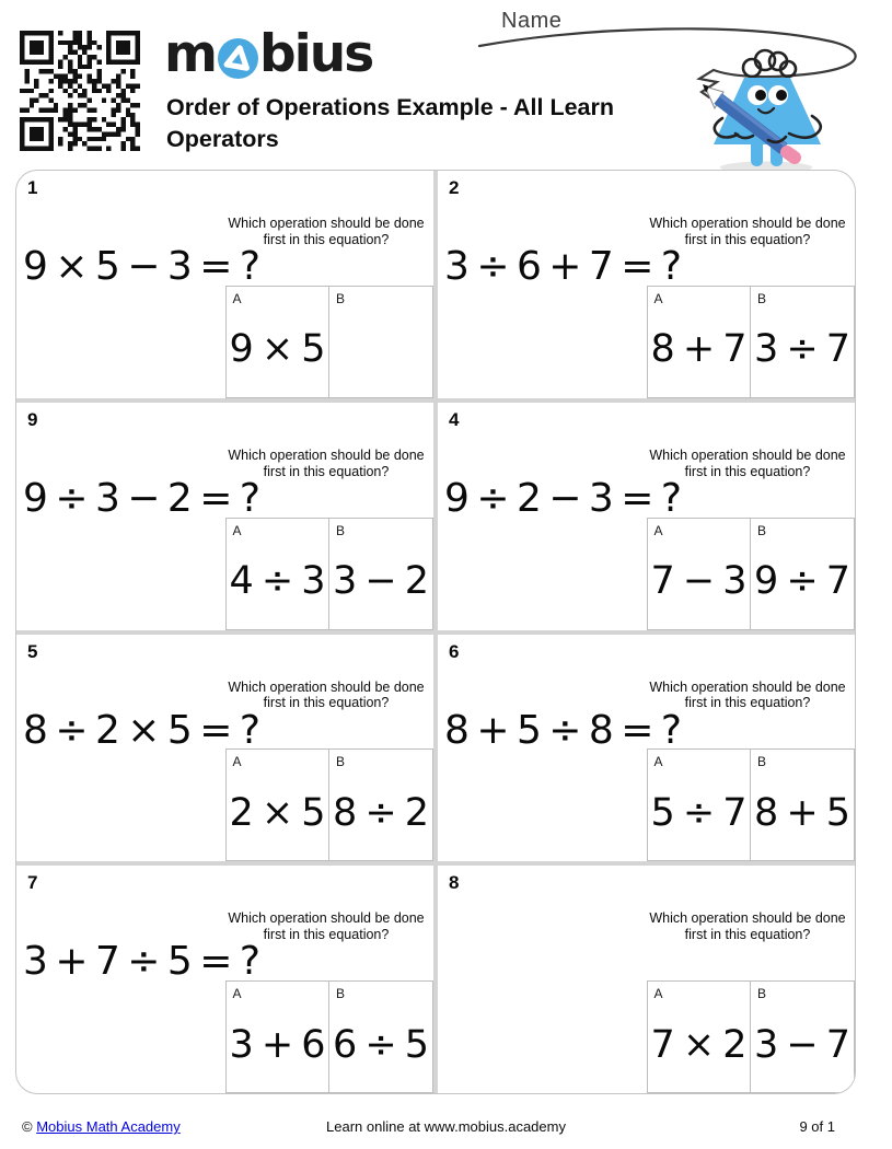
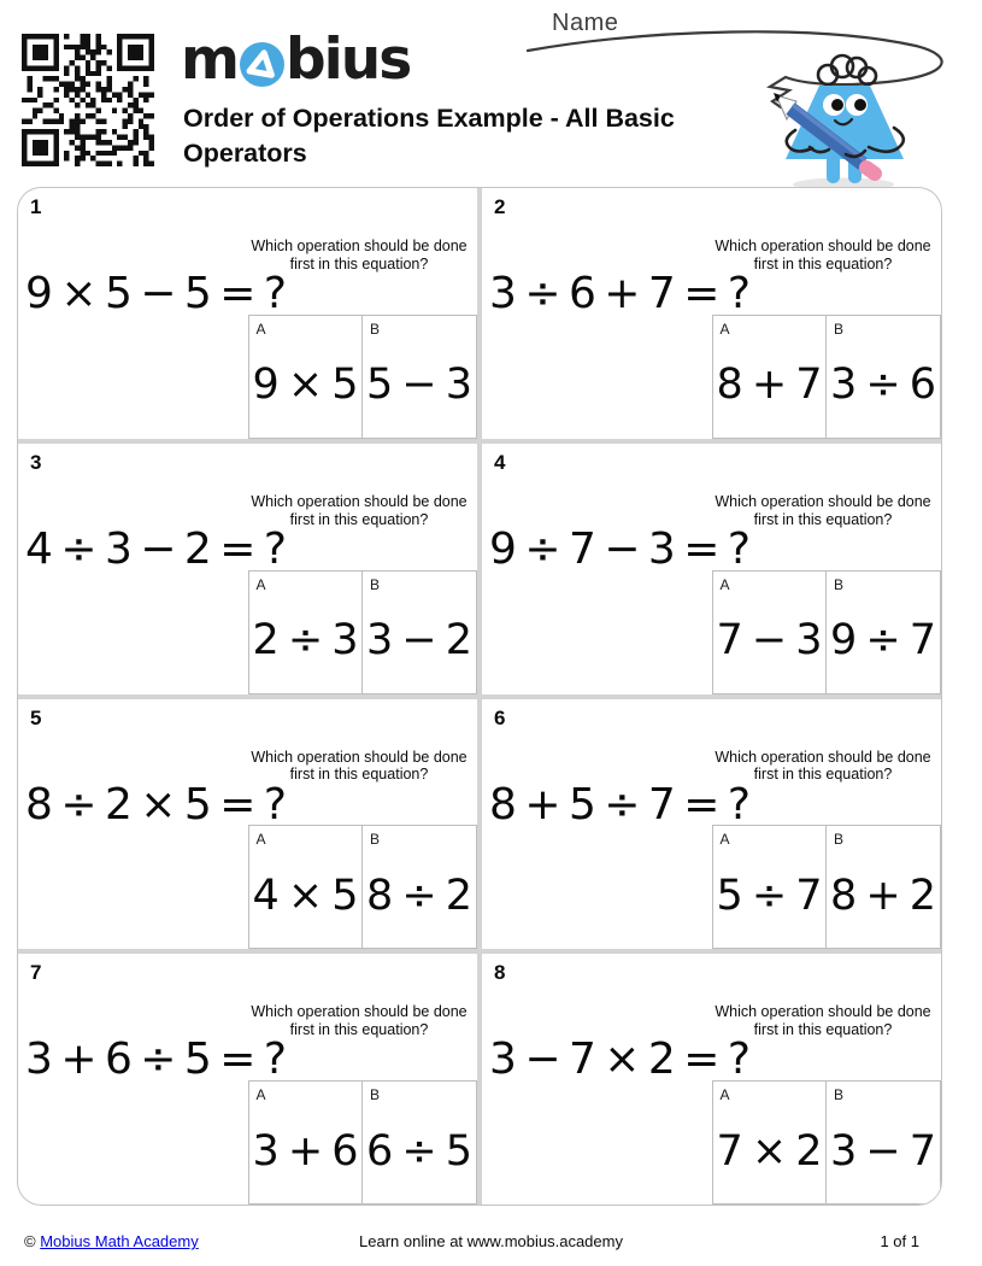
  m
  bius
- Order of Operations Example - All Learn
+ Order of Operations Example - All Basic
  Operators
  Name
  1
  Which operation should be done
  first in this equation?
- 9 × 5 − 3 = ?
+ 9 × 5 − 5 = ?
  A
  9 × 5
  B
+ 5 − 3
  2
  Which operation should be done
  first in this equation?
  3 ÷ 6 + 7 = ?
  A
  8 + 7
  B
- 3 ÷ 7
+ 3 ÷ 6
- 9
+ 3
  Which operation should be done
  first in this equation?
- 9 ÷ 3 − 2 = ?
+ 4 ÷ 3 − 2 = ?
  A
- 4 ÷ 3
+ 2 ÷ 3
  B
  3 − 2
  4
  Which operation should be done
  first in this equation?
- 9 ÷ 2 − 3 = ?
+ 9 ÷ 7 − 3 = ?
  A
  7 − 3
  B
  9 ÷ 7
  5
  Which operation should be done
  first in this equation?
  8 ÷ 2 × 5 = ?
  A
- 2 × 5
+ 4 × 5
  B
  8 ÷ 2
  6
  Which operation should be done
  first in this equation?
- 8 + 5 ÷ 8 = ?
+ 8 + 5 ÷ 7 = ?
  A
  5 ÷ 7
  B
- 8 + 5
+ 8 + 2
  7
  Which operation should be done
  first in this equation?
- 3 + 7 ÷ 5 = ?
+ 3 + 6 ÷ 5 = ?
  A
  3 + 6
  B
  6 ÷ 5
  8
  Which operation should be done
  first in this equation?
+ 3 − 7 × 2 = ?
  A
  7 × 2
  B
  3 − 7
  © Mobius Math Academy
  Learn online at www.mobius.academy
- 9 of 1
+ 1 of 1
